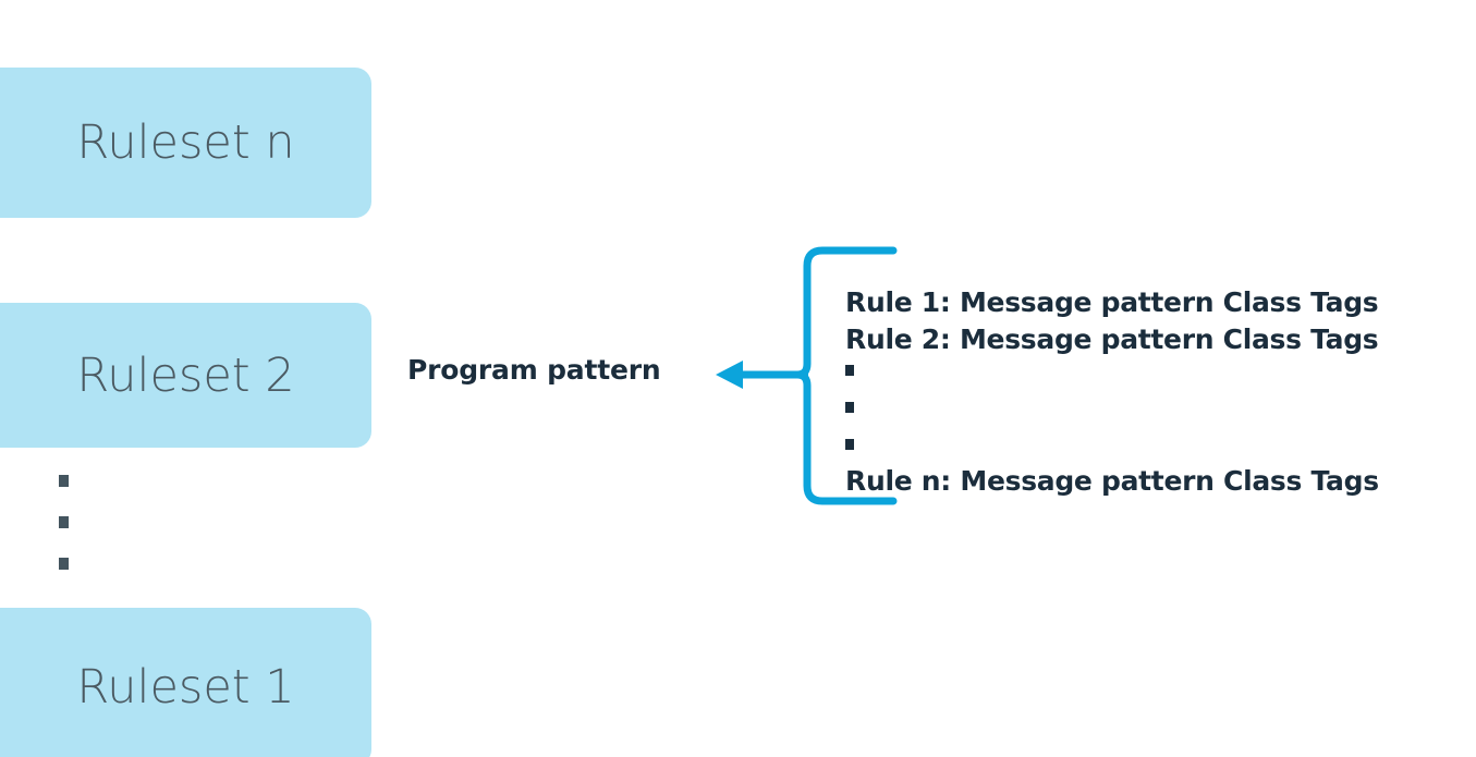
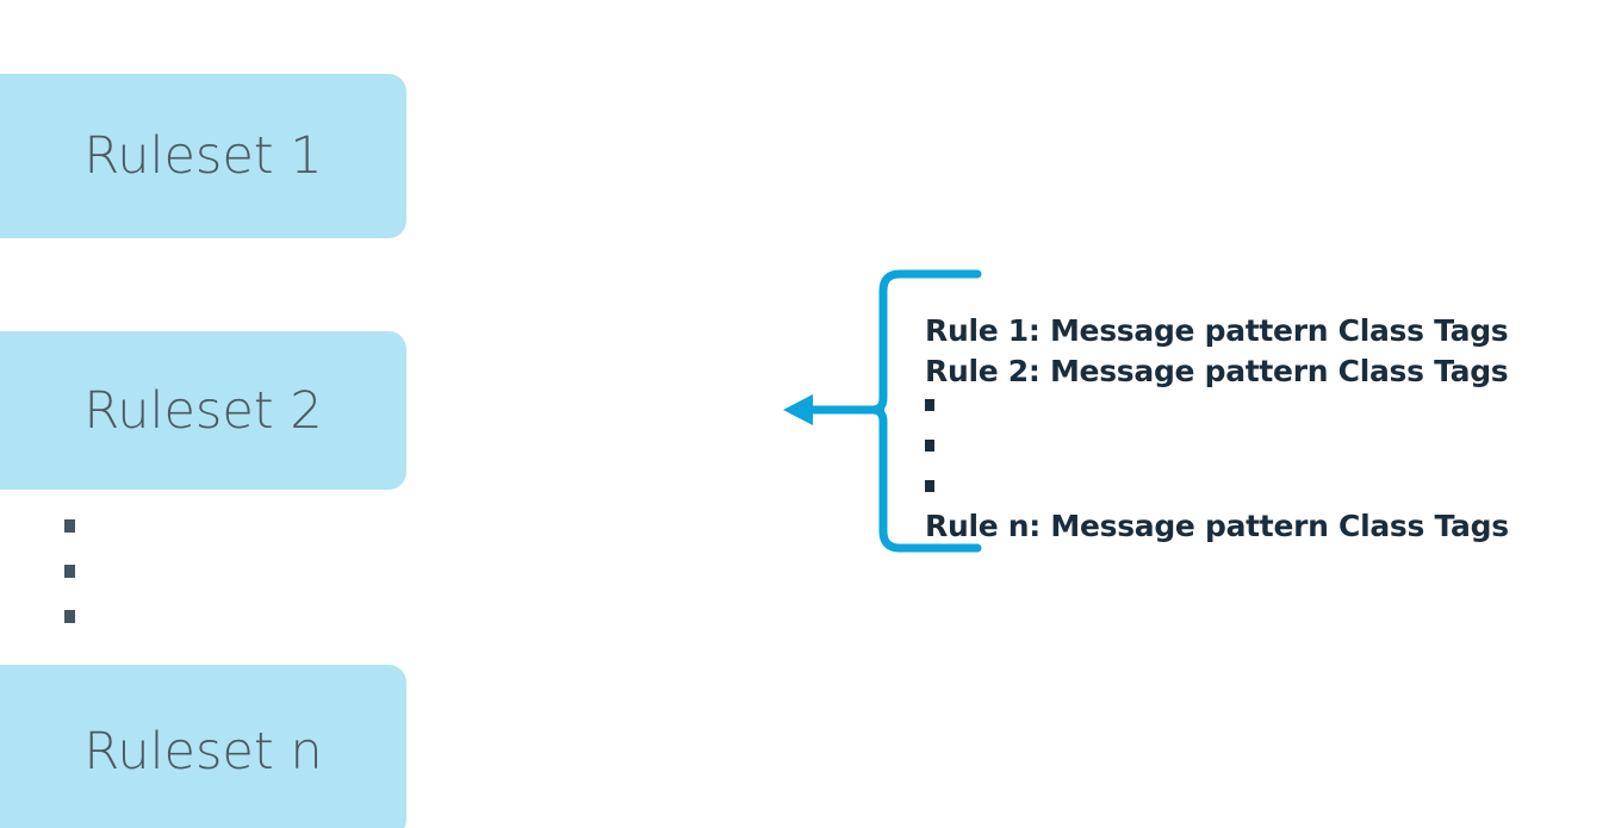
- Ruleset n
+ Ruleset 1
  Ruleset 2
- Ruleset 1
+ Ruleset n
- Program pattern
  Rule 1: Message pattern Class Tags
  Rule 2: Message pattern Class Tags
  Rule n: Message pattern Class Tags
